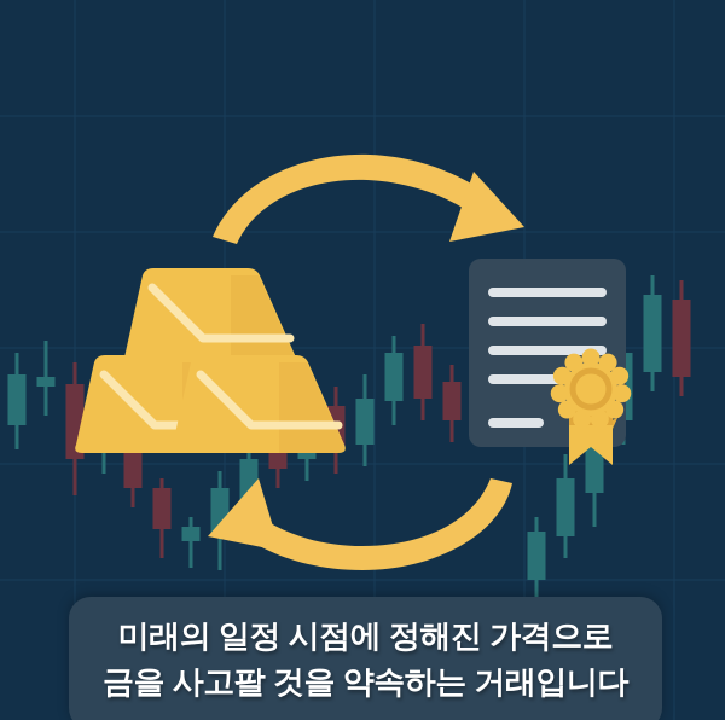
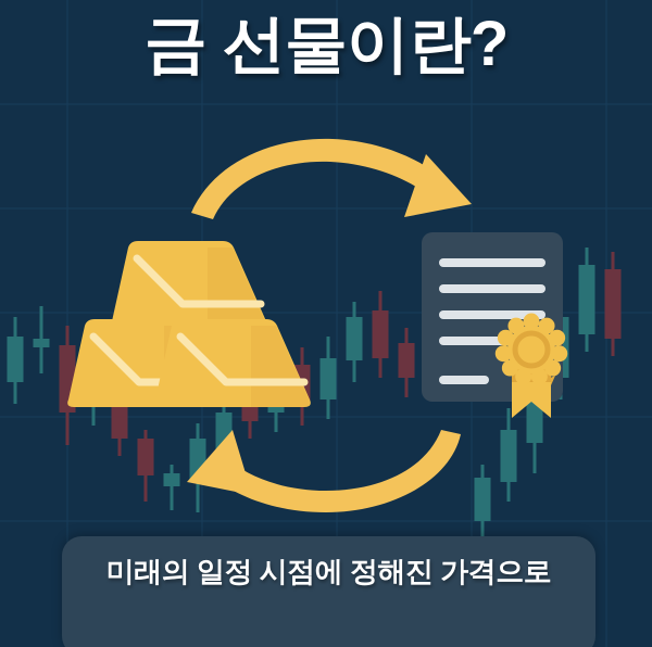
+ 금 선물이란?
  미래의 일정 시점에 정해진 가격으로
- 금을 사고팔 것을 약속하는 거래입니다
